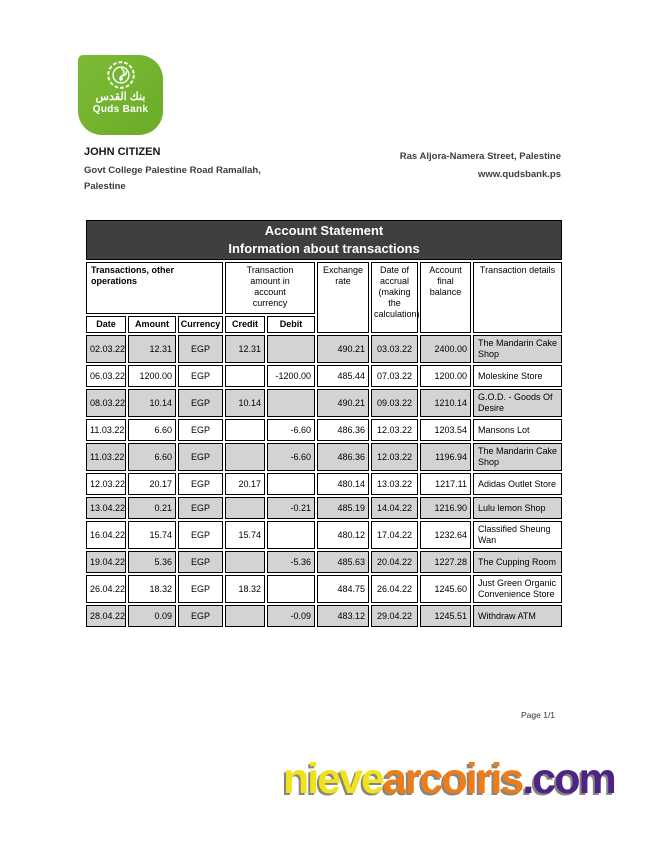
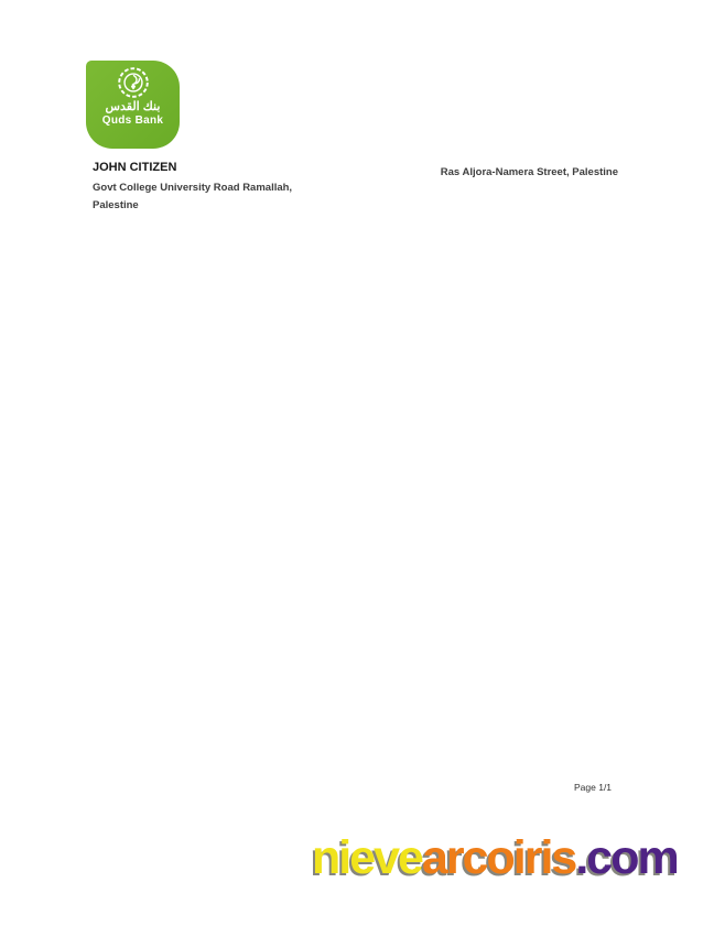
  بنك القدس
  Quds Bank
  JOHN CITIZEN
- Govt College Palestine Road Ramallah,
+ Govt College University Road Ramallah,
  Palestine
  Ras Aljora-Namera Street, Palestine
- www.qudsbank.ps
- Account Statement Information about transactions
- Transactions, other operations	Transaction amount in account currency	Exchange rate	Date of accrual (making the calculation)	Account final balance	Transaction details
- Date	Amount	Currency	Credit	Debit
- 02.03.22	12.31	EGP	12.31		490.21	03.03.22	2400.00	The Mandarin Cake Shop
- 06.03.22	1200.00	EGP		-1200.00	485.44	07.03.22	1200.00	Moleskine Store
- 08.03.22	10.14	EGP	10.14		490.21	09.03.22	1210.14	G.O.D. - Goods Of Desire
- 11.03.22	6.60	EGP		-6.60	486.36	12.03.22	1203.54	Mansons Lot
- 11.03.22	6.60	EGP		-6.60	486.36	12.03.22	1196.94	The Mandarin Cake Shop
- 12.03.22	20.17	EGP	20.17		480.14	13.03.22	1217.11	Adidas Outlet Store
- 13.04.22	0.21	EGP		-0.21	485.19	14.04.22	1216.90	Lulu lemon Shop
- 16.04.22	15.74	EGP	15.74		480.12	17.04.22	1232.64	Classified Sheung Wan
- 19.04.22	5.36	EGP		-5.36	485.63	20.04.22	1227.28	The Cupping Room
- 26.04.22	18.32	EGP	18.32		484.75	26.04.22	1245.60	Just Green Organic Convenience Store
- 28.04.22	0.09	EGP		-0.09	483.12	29.04.22	1245.51	Withdraw ATM
  Page 1/1
  nievearcoiris.com
